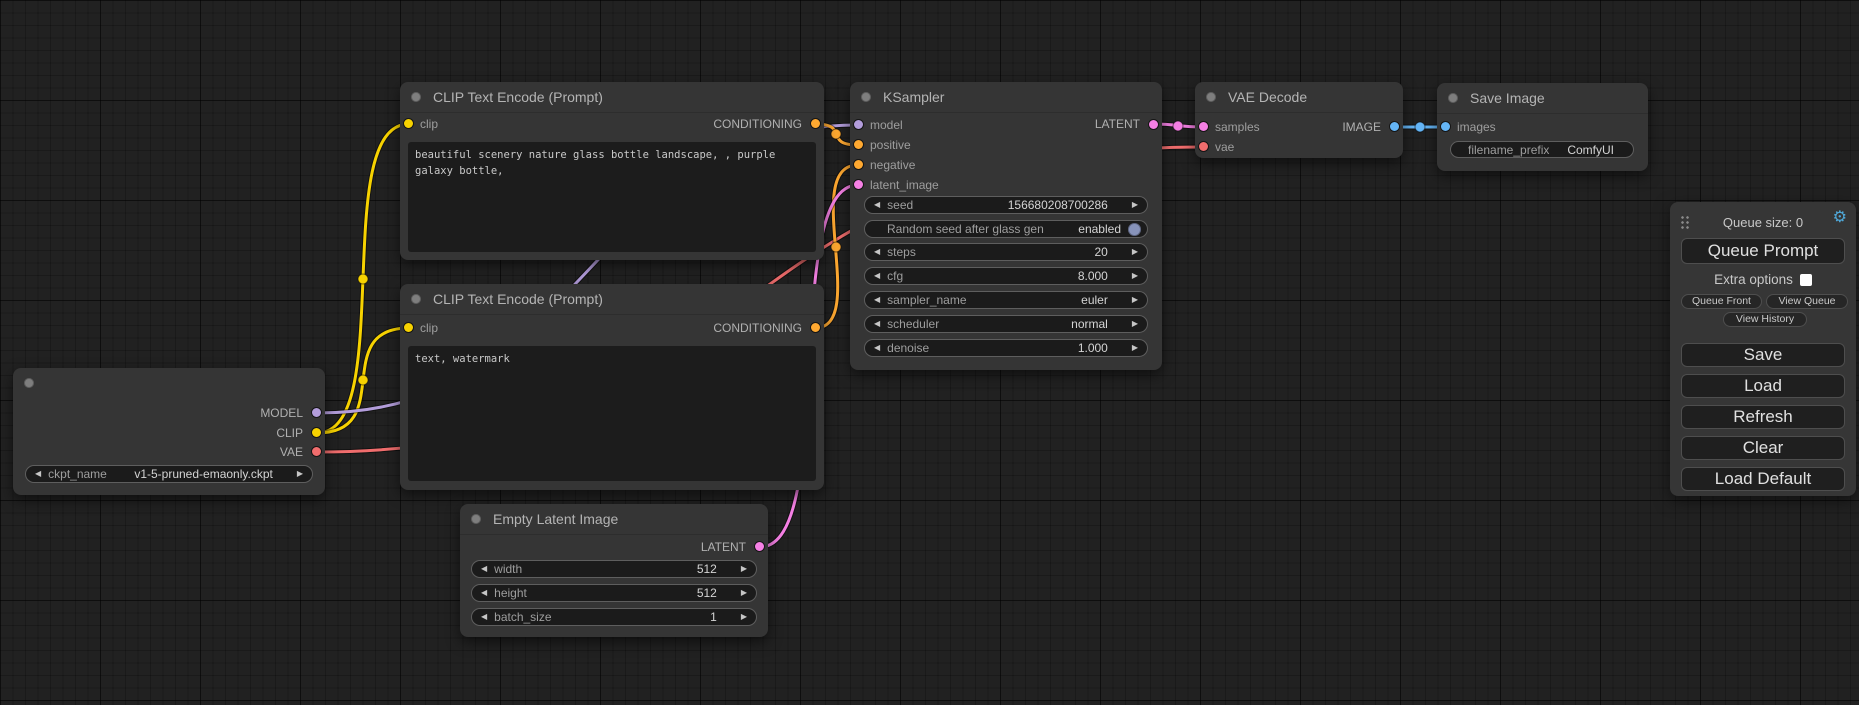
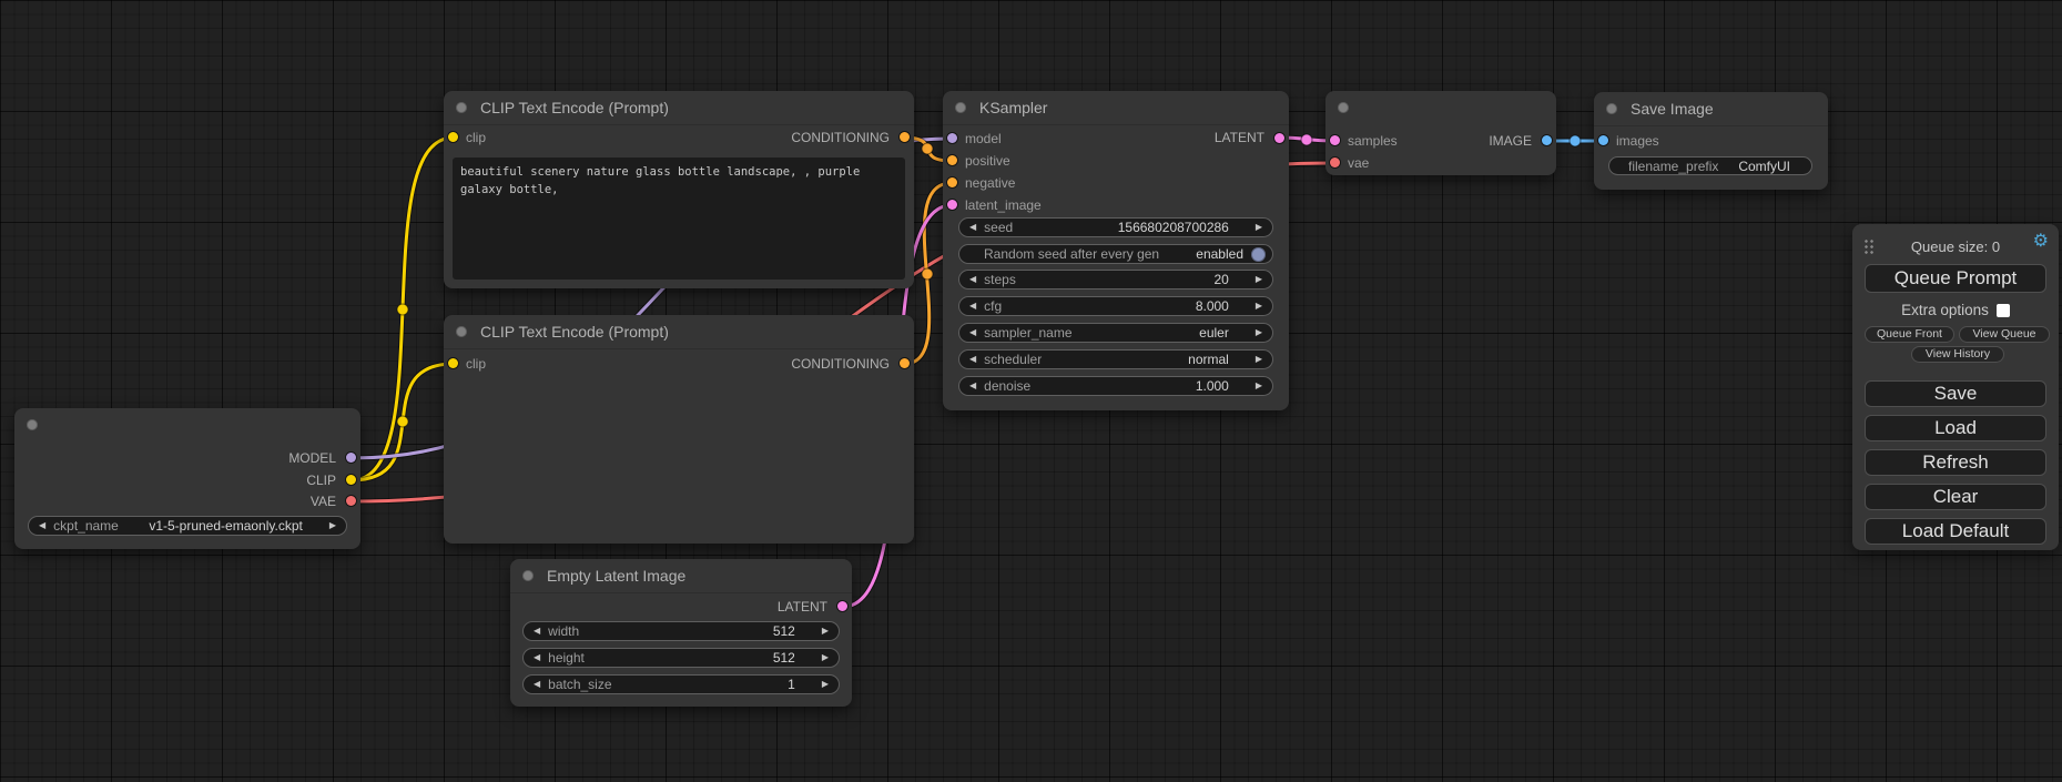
  MODEL
  CLIP
  VAE
  ◀
  ckpt_name
  v1-5-pruned-emaonly.ckpt
  ▶
  CLIP Text Encode (Prompt)
  clip
  CONDITIONING
  beautiful scenery nature glass bottle landscape, , purple galaxy bottle,
  CLIP Text Encode (Prompt)
  clip
  CONDITIONING
- text, watermark
  Empty Latent Image
  LATENT
  ◀
  width
  512
  ▶
  ◀
  height
  512
  ▶
  ◀
  batch_size
  1
  ▶
  KSampler
  model
  positive
  negative
  latent_image
  LATENT
  ◀
  seed
  156680208700286
  ▶
- Random seed after glass gen
+ Random seed after every gen
  enabled
  ◀
  steps
  20
  ▶
  ◀
  cfg
  8.000
  ▶
  ◀
  sampler_name
  euler
  ▶
  ◀
  scheduler
  normal
  ▶
  ◀
  denoise
  1.000
  ▶
- VAE Decode
  samples
  vae
  IMAGE
  Save Image
  images
  filename_prefix
  ComfyUI
  Queue size: 0
  ⚙
  Queue Prompt
  Extra options
  Queue Front
  View Queue
  View History
  Save
  Load
  Refresh
  Clear
  Load Default
